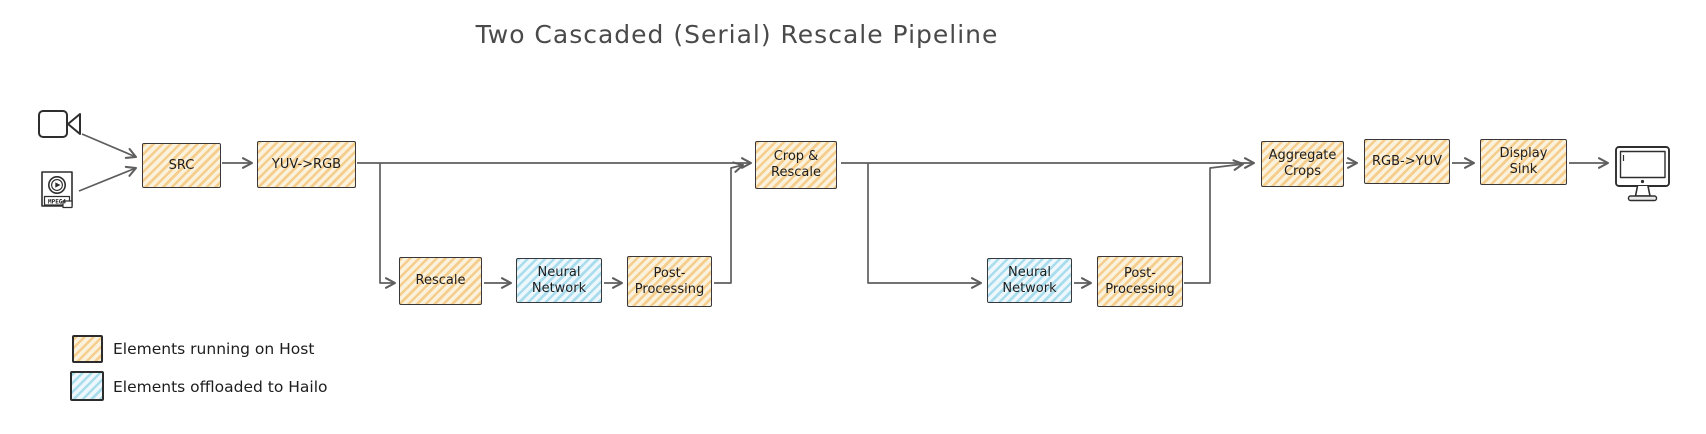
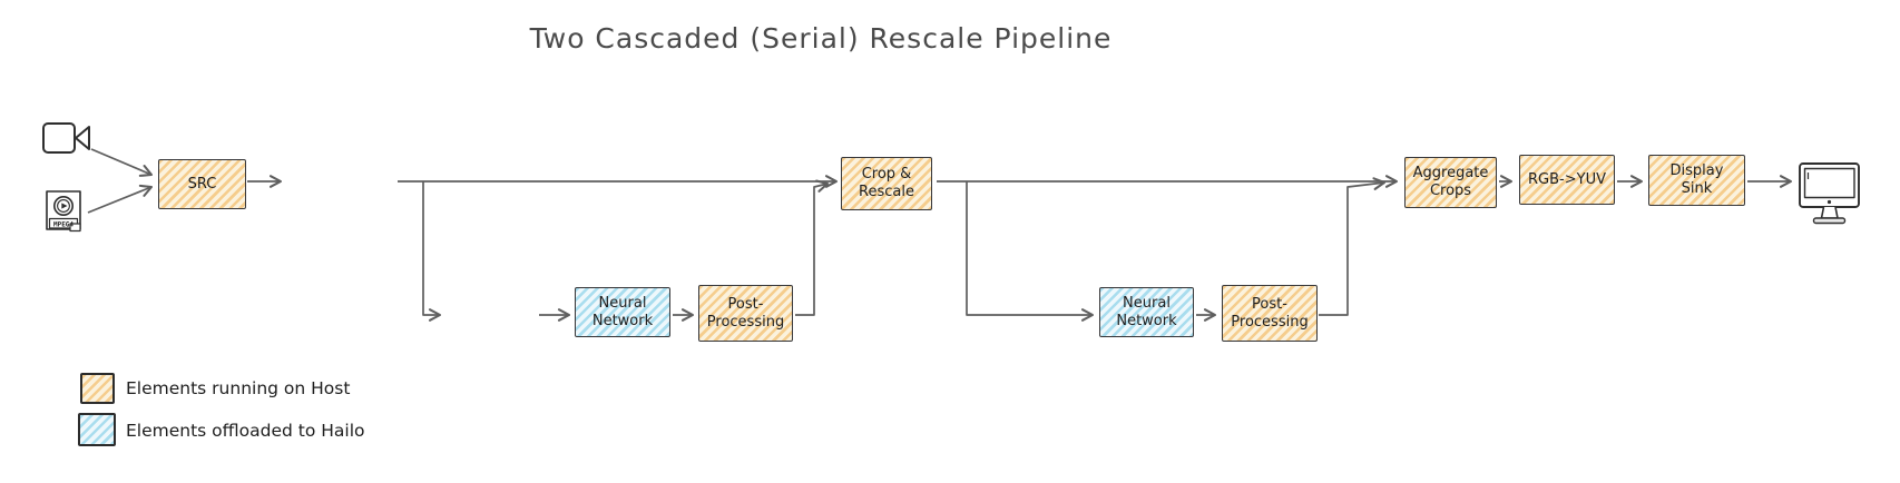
  Two Cascaded (Serial) Rescale Pipeline
  SRC
- YUV->RGB
- Rescale
  Neural Network
  Post-Processing
  Crop & Rescale
  Neural Network
  Post-Processing
  Aggregate Crops
  RGB->YUV
  Display Sink
  Elements running on Host
  Elements offloaded to Hailo
